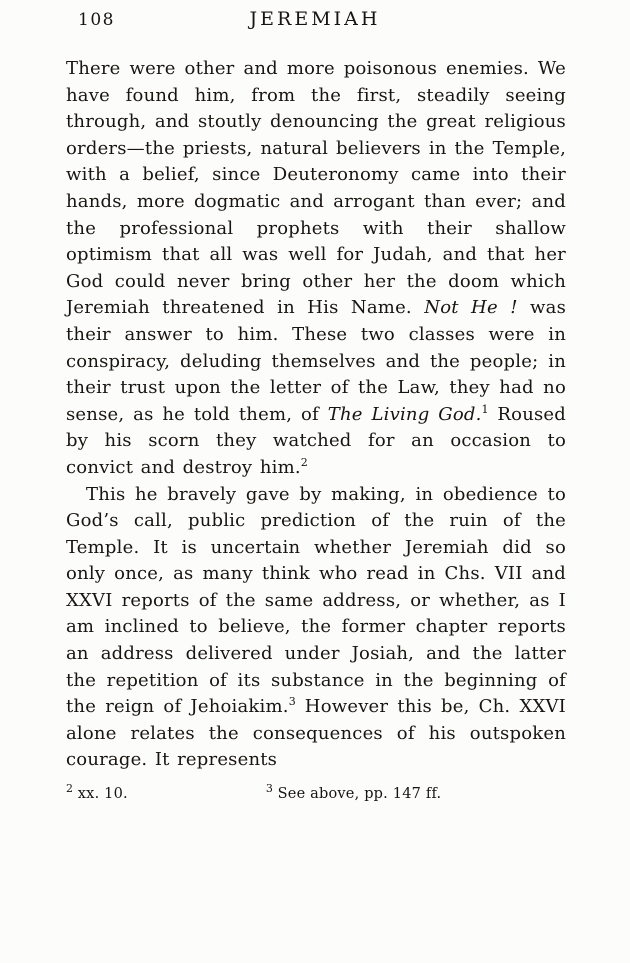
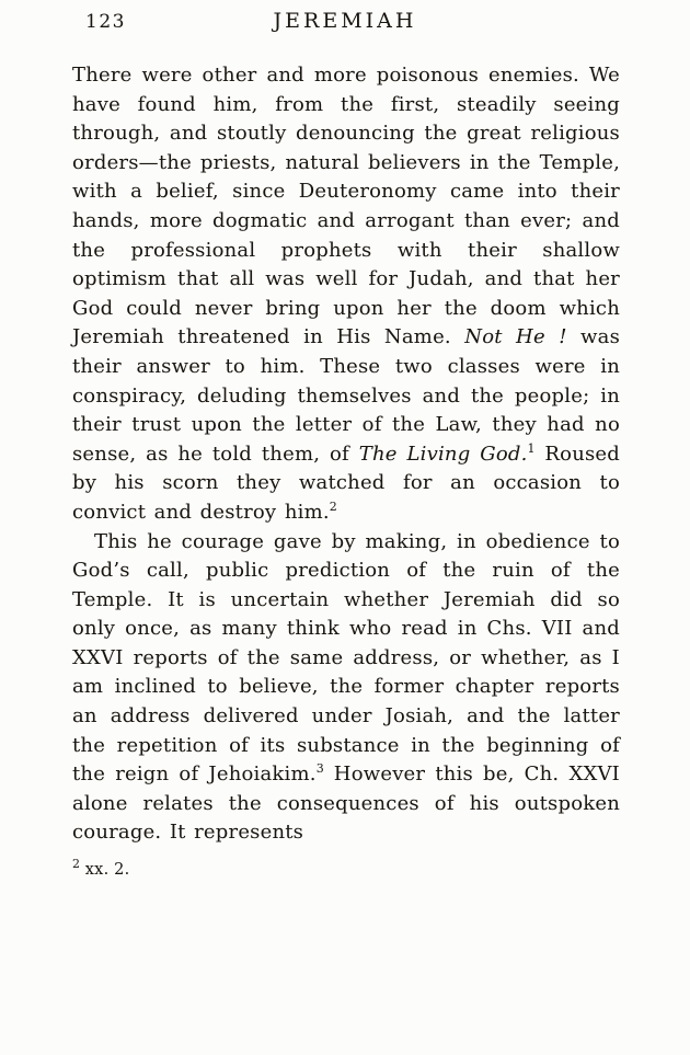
- 108
+ 123
  JEREMIAH
- There were other and more poisonous enemies. We have found him, from the first, steadily seeing through, and stoutly denouncing the great religious orders—the priests, natural believers in the Temple, with a belief, since Deuteronomy came into their hands, more dogmatic and arrogant than ever; and the professional prophets with their shallow optimism that all was well for Judah, and that her God could never bring other her the doom which Jeremiah threatened in His Name. Not He ! was their answer to him. These two classes were in conspiracy, deluding themselves and the people; in their trust upon the letter of the Law, they had no sense, as he told them, of The Living God.1 Roused by his scorn they watched for an occasion to convict and destroy him.2
+ There were other and more poisonous enemies. We have found him, from the first, steadily seeing through, and stoutly denouncing the great religious orders—the priests, natural believers in the Temple, with a belief, since Deuteronomy came into their hands, more dogmatic and arrogant than ever; and the professional prophets with their shallow optimism that all was well for Judah, and that her God could never bring upon her the doom which Jeremiah threatened in His Name. Not He ! was their answer to him. These two classes were in conspiracy, deluding themselves and the people; in their trust upon the letter of the Law, they had no sense, as he told them, of The Living God.1 Roused by his scorn they watched for an occasion to convict and destroy him.2
- This he bravely gave by making, in obedience to God’s call, public prediction of the ruin of the Temple. It is uncertain whether Jeremiah did so only once, as many think who read in Chs. VII and XXVI reports of the same address, or whether, as I am inclined to believe, the former chapter reports an address delivered under Josiah, and the latter the repetition of its substance in the beginning of the reign of Jehoiakim.3 However this be, Ch. XXVI alone relates the consequences of his outspoken courage. It represents
+ This he courage gave by making, in obedience to God’s call, public prediction of the ruin of the Temple. It is uncertain whether Jeremiah did so only once, as many think who read in Chs. VII and XXVI reports of the same address, or whether, as I am inclined to believe, the former chapter reports an address delivered under Josiah, and the latter the repetition of its substance in the beginning of the reign of Jehoiakim.3 However this be, Ch. XXVI alone relates the consequences of his outspoken courage. It represents
- 2 xx. 10.
+ 2 xx. 2.
- 3 See above, pp. 147 ff.
